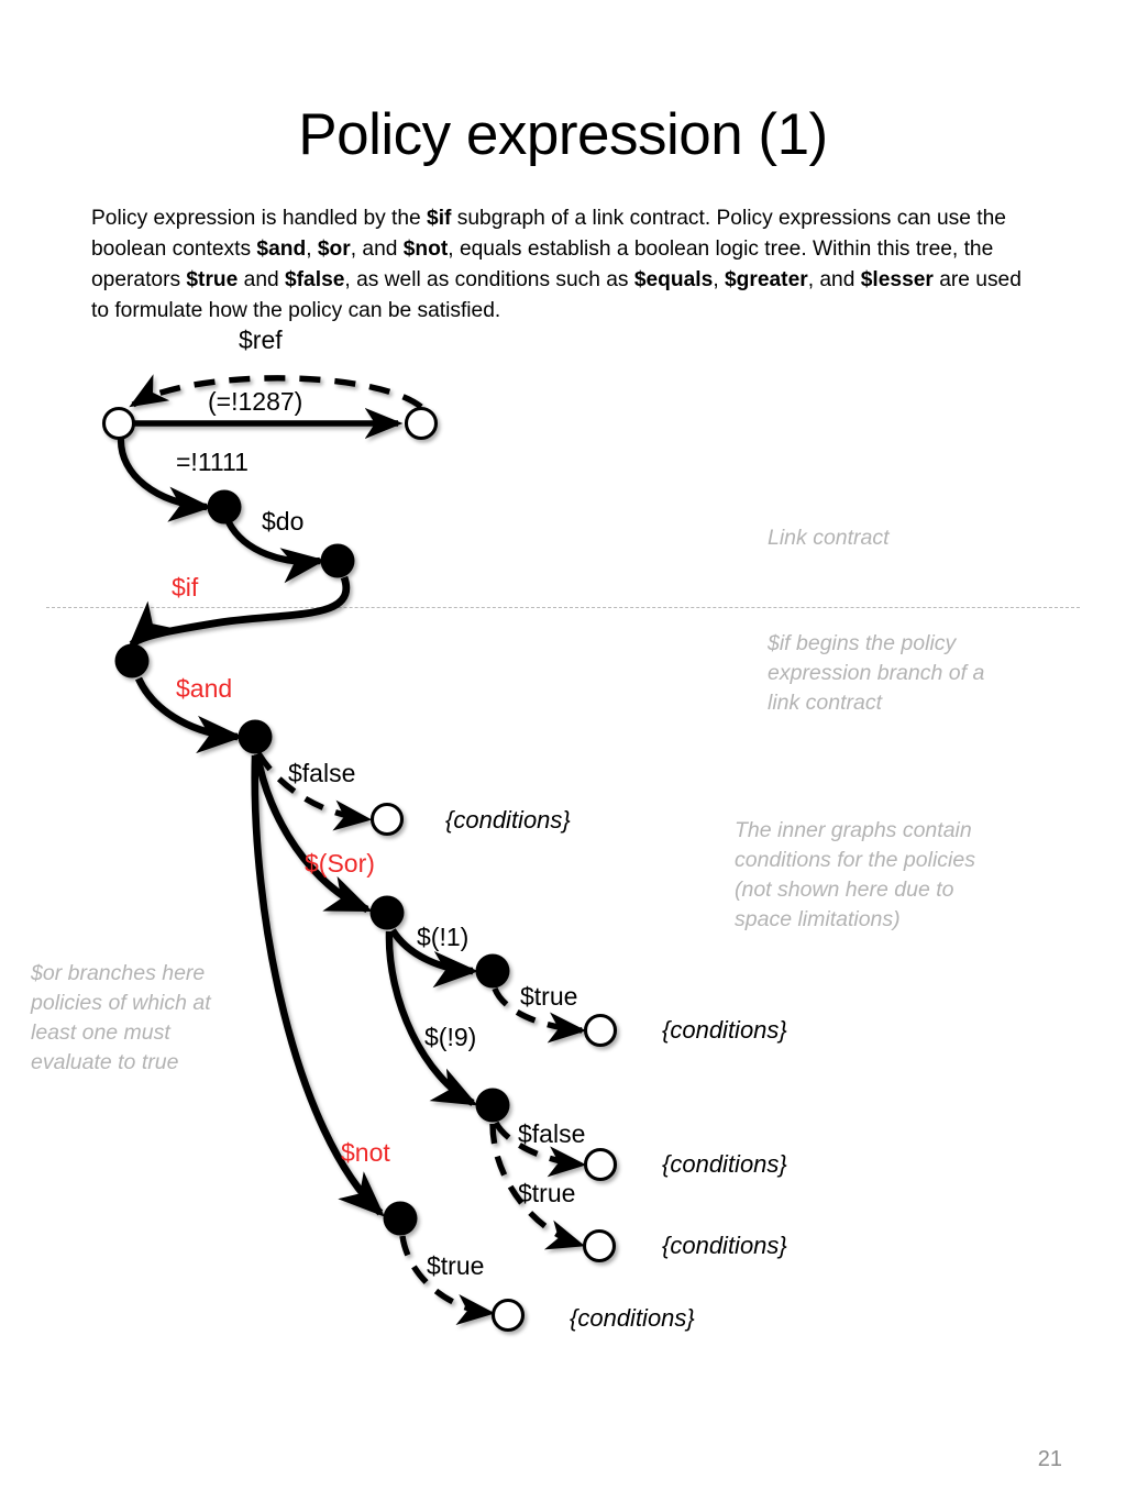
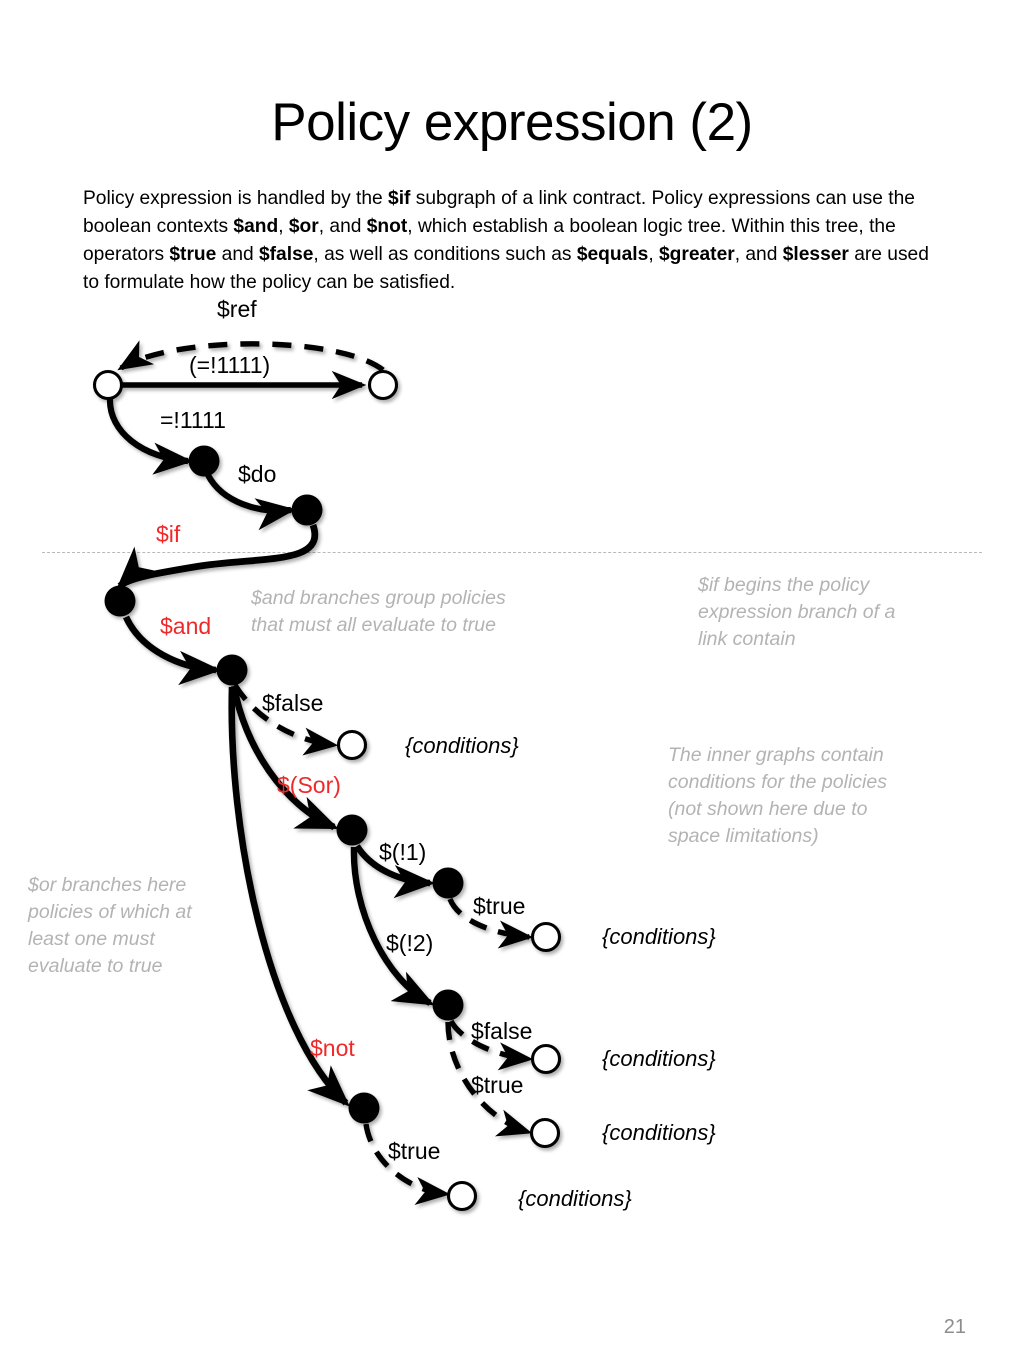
- Policy expression (1)
+ Policy expression (2)
- Policy expression is handled by the $if subgraph of a link contract. Policy expressions can use the boolean contexts $and, $or, and $not, equals establish a boolean logic tree. Within this tree, the operators $true and $false, as well as conditions such as $equals, $greater, and $lesser are used to formulate how the policy can be satisfied.
+ Policy expression is handled by the $if subgraph of a link contract. Policy expressions can use the boolean contexts $and, $or, and $not, which establish a boolean logic tree. Within this tree, the operators $true and $false, as well as conditions such as $equals, $greater, and $lesser are used to formulate how the policy can be satisfied.
  $ref
- (=!1287)
+ (=!1111)
  =!1111
  $do
  $if
  $and
  $false
  $(Sor)
  $(!1)
  $true
- $(!9)
+ $(!2)
  $false
  $true
  $not
  $true
  {conditions}
  {conditions}
  {conditions}
  {conditions}
  {conditions}
- Link contract
- $if begins the policy expression branch of a link contract
+ $if begins the policy expression branch of a link contain
+ $and branches group policies that must all evaluate to true
  The inner graphs contain conditions for the policies (not shown here due to space limitations)
  $or branches here policies of which at least one must evaluate to true
  21
